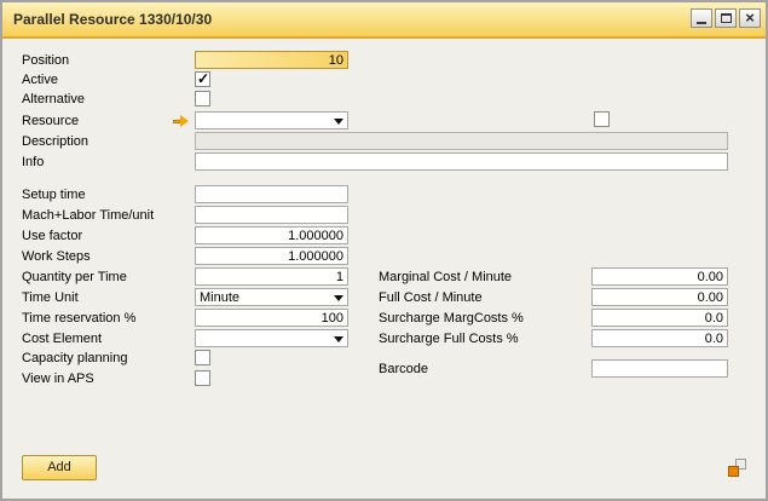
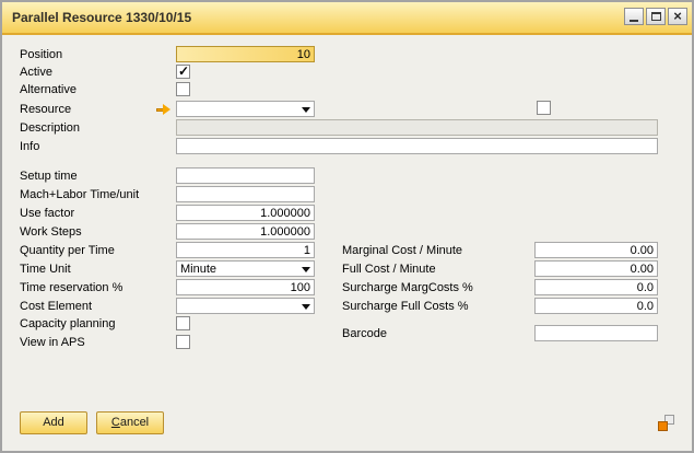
- Parallel Resource 1330/10/30
+ Parallel Resource 1330/10/15
  ×
  Position
  10
  Active
  ✓
  Alternative
  Resource
  Description
  Info
  Setup time
  Mach+Labor Time/unit
  Use factor
  1.000000
  Work Steps
  1.000000
  Quantity per Time
  1
  Marginal Cost / Minute
  0.00
  Time Unit
  Minute
  Full Cost / Minute
  0.00
  Time reservation %
  100
  Surcharge MargCosts %
  0.0
  Cost Element
  Surcharge Full Costs %
  0.0
  Capacity planning
  Barcode
  View in APS
  Add
+ Cancel
